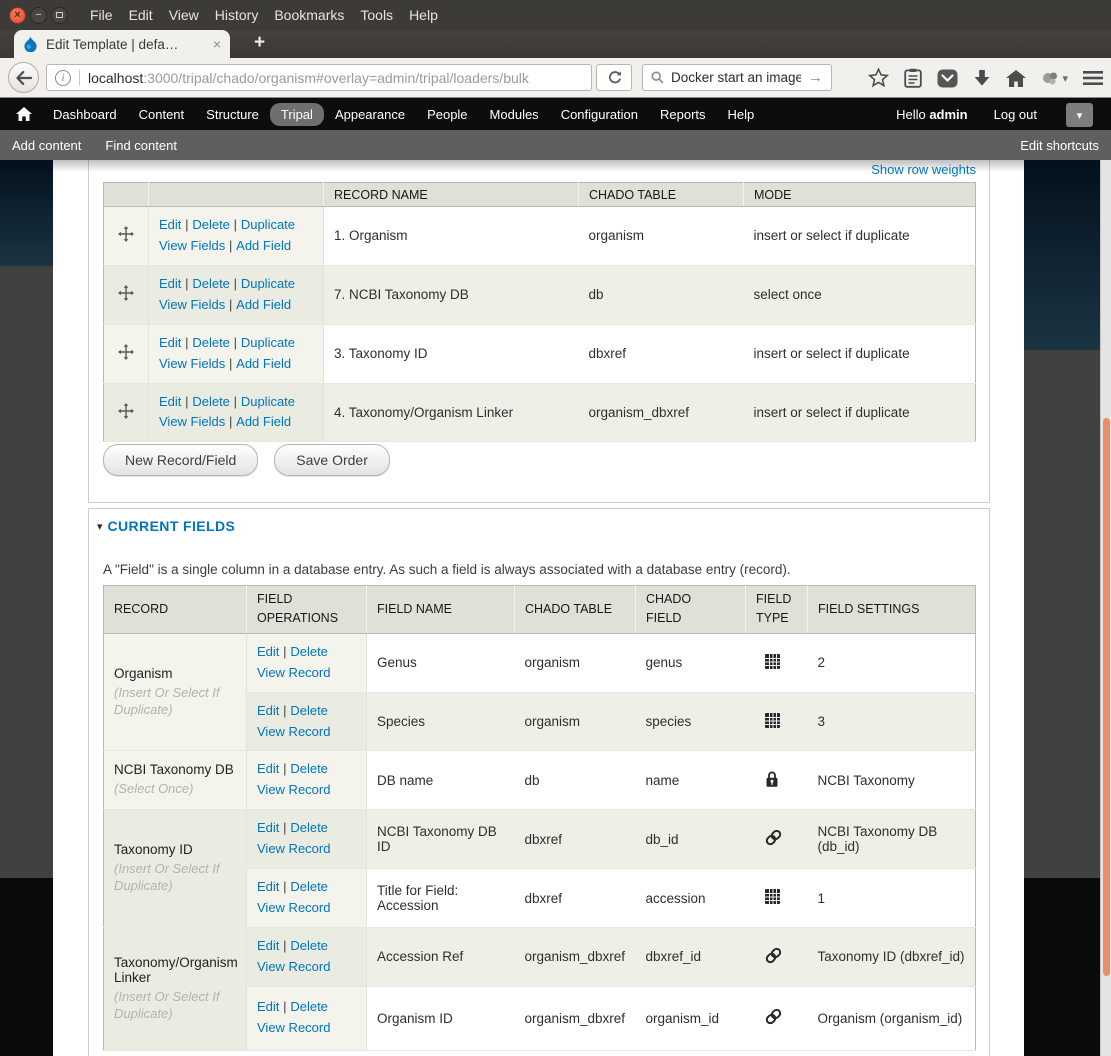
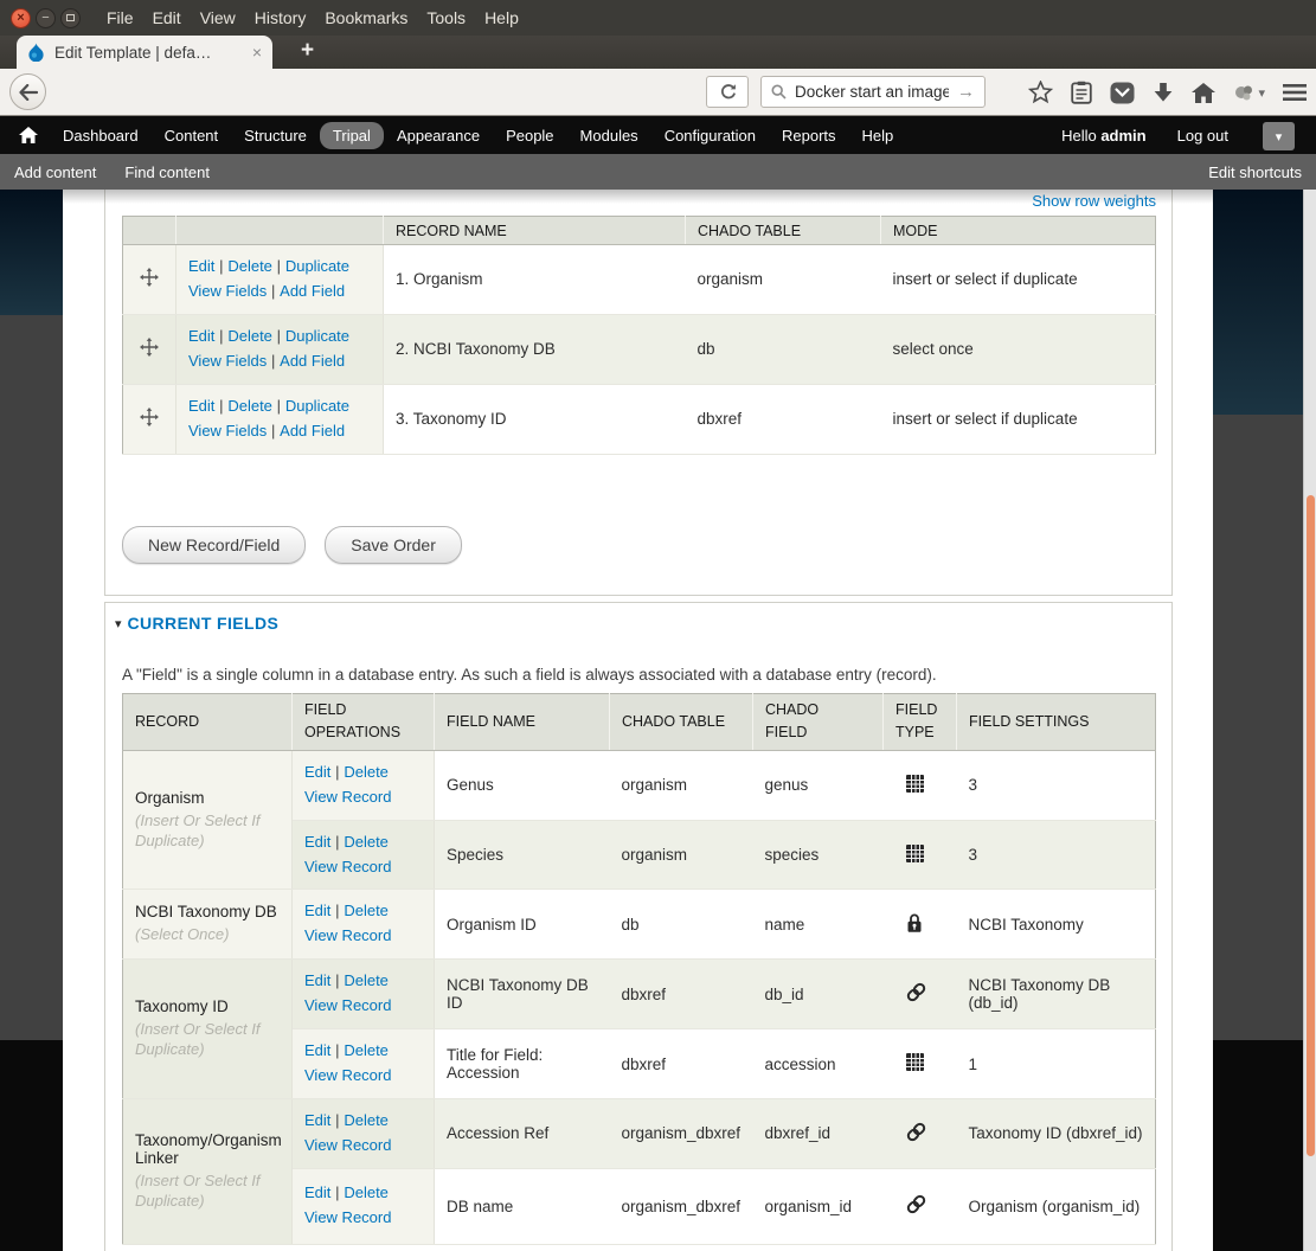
  ×
  −
  File
  Edit
  View
  History
  Bookmarks
  Tools
  Help
  Edit Template | defa…
  ×
  +
- i
- localhost
- :3000/tripal/chado/organism#overlay=admin/tripal/loaders/bulk
  Docker start an image
  →
  ▾
  Dashboard
  Content
  Structure
  Tripal
  Appearance
  People
  Modules
  Configuration
  Reports
  Help
  Hello admin
  Log out
  ▾
  Add content
  Find content
  Edit shortcuts
  Show row weights
  		RECORD NAME	CHADO TABLE	MODE
  	Edit | Delete | DuplicateView Fields | Add Field	1. Organism	organism	insert or select if duplicate
- 	Edit | Delete | DuplicateView Fields | Add Field	7. NCBI Taxonomy DB	db	select once
+ 	Edit | Delete | DuplicateView Fields | Add Field	2. NCBI Taxonomy DB	db	select once
  	Edit | Delete | DuplicateView Fields | Add Field	3. Taxonomy ID	dbxref	insert or select if duplicate
- 	Edit | Delete | DuplicateView Fields | Add Field	4. Taxonomy/Organism Linker	organism_dbxref	insert or select if duplicate
  New Record/Field
  Save Order
  ▾
  CURRENT FIELDS
  A "Field" is a single column in a database entry. As such a field is always associated with a database entry (record).
  RECORD	FIELD OPERATIONS	FIELD NAME	CHADO TABLE	CHADO FIELD	FIELD TYPE	FIELD SETTINGS
- Organism (Insert Or Select If Duplicate)	Edit | DeleteView Record	Genus	organism	genus		2
+ Organism (Insert Or Select If Duplicate)	Edit | DeleteView Record	Genus	organism	genus		3
  Edit | DeleteView Record	Species	organism	species		3
- NCBI Taxonomy DB (Select Once)	Edit | DeleteView Record	DB name	db	name		NCBI Taxonomy
+ NCBI Taxonomy DB (Select Once)	Edit | DeleteView Record	Organism ID	db	name		NCBI Taxonomy
  Taxonomy ID (Insert Or Select If Duplicate)	Edit | DeleteView Record	NCBI Taxonomy DB ID	dbxref	db_id		NCBI Taxonomy DB (db_id)
  Edit | DeleteView Record	Title for Field: Accession	dbxref	accession		1
  Taxonomy/Organism Linker (Insert Or Select If Duplicate)	Edit | DeleteView Record	Accession Ref	organism_dbxref	dbxref_id		Taxonomy ID (dbxref_id)
- Edit | DeleteView Record	Organism ID	organism_dbxref	organism_id		Organism (organism_id)
+ Edit | DeleteView Record	DB name	organism_dbxref	organism_id		Organism (organism_id)
